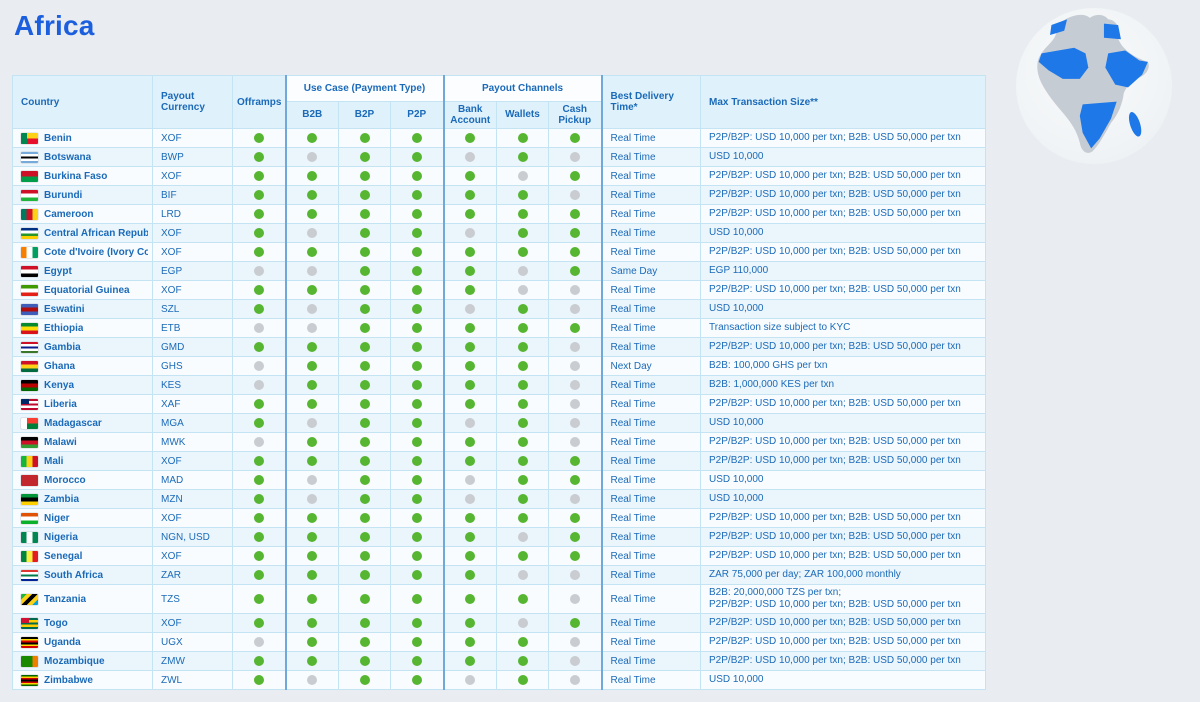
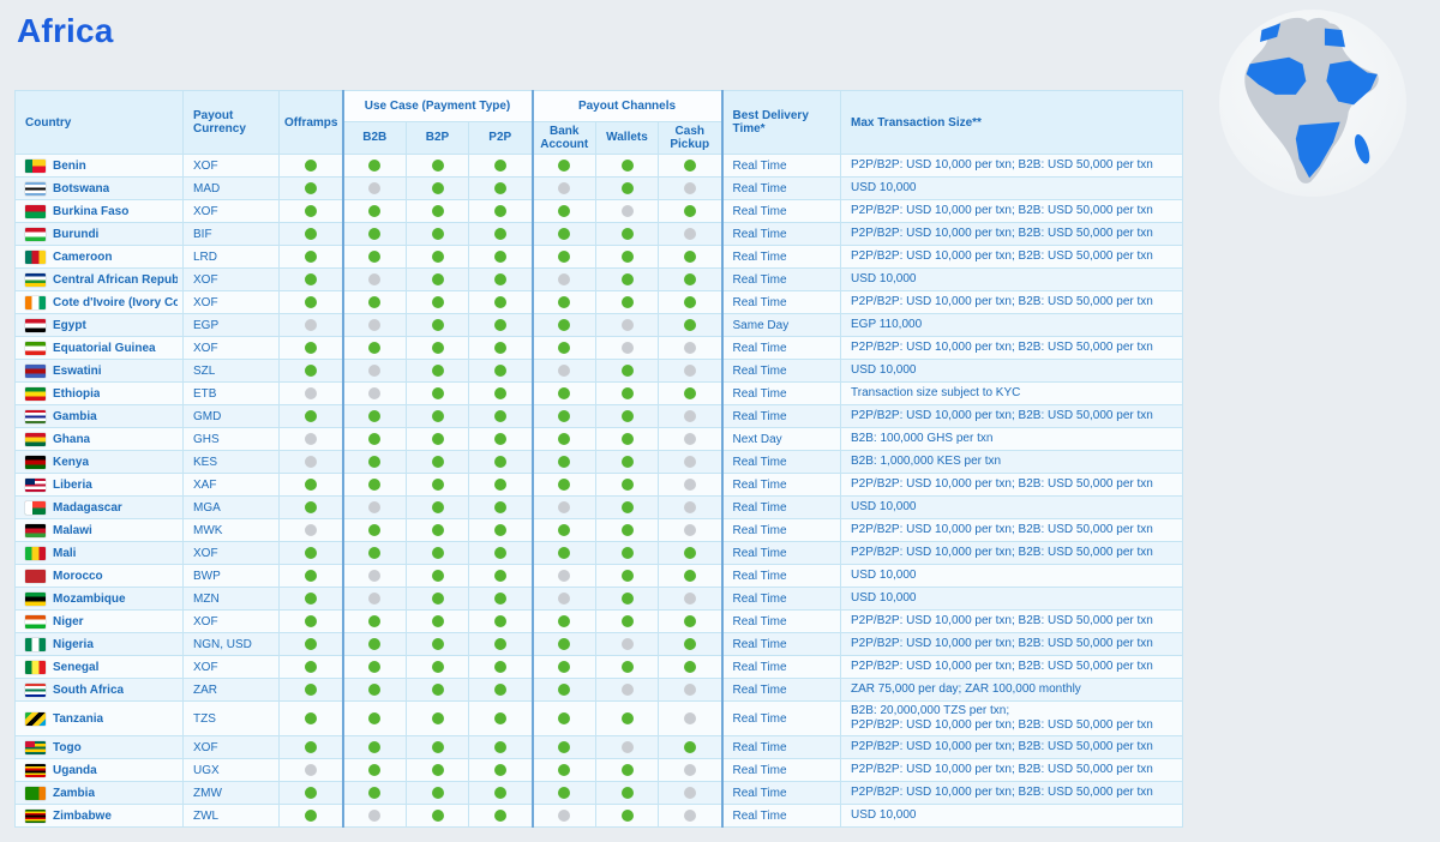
  Africa
  Country	Payout Currency	Offramps	Use Case (Payment Type)	Payout Channels	Best Delivery Time*	Max Transaction Size**
  B2B	B2P	P2P	Bank Account	Wallets	Cash Pickup
  Benin	XOF								Real Time	P2P/B2P: USD 10,000 per txn; B2B: USD 50,000 per txn
- Botswana	BWP								Real Time	USD 10,000
+ Botswana	MAD								Real Time	USD 10,000
  Burkina Faso	XOF								Real Time	P2P/B2P: USD 10,000 per txn; B2B: USD 50,000 per txn
  Burundi	BIF								Real Time	P2P/B2P: USD 10,000 per txn; B2B: USD 50,000 per txn
  Cameroon	LRD								Real Time	P2P/B2P: USD 10,000 per txn; B2B: USD 50,000 per txn
  Central African Repub	XOF								Real Time	USD 10,000
  Cote d'Ivoire (Ivory Co	XOF								Real Time	P2P/B2P: USD 10,000 per txn; B2B: USD 50,000 per txn
  Egypt	EGP								Same Day	EGP 110,000
  Equatorial Guinea	XOF								Real Time	P2P/B2P: USD 10,000 per txn; B2B: USD 50,000 per txn
  Eswatini	SZL								Real Time	USD 10,000
  Ethiopia	ETB								Real Time	Transaction size subject to KYC
  Gambia	GMD								Real Time	P2P/B2P: USD 10,000 per txn; B2B: USD 50,000 per txn
  Ghana	GHS								Next Day	B2B: 100,000 GHS per txn
  Kenya	KES								Real Time	B2B: 1,000,000 KES per txn
  Liberia	XAF								Real Time	P2P/B2P: USD 10,000 per txn; B2B: USD 50,000 per txn
  Madagascar	MGA								Real Time	USD 10,000
  Malawi	MWK								Real Time	P2P/B2P: USD 10,000 per txn; B2B: USD 50,000 per txn
  Mali	XOF								Real Time	P2P/B2P: USD 10,000 per txn; B2B: USD 50,000 per txn
- Morocco	MAD								Real Time	USD 10,000
+ Morocco	BWP								Real Time	USD 10,000
- Zambia	MZN								Real Time	USD 10,000
+ Mozambique	MZN								Real Time	USD 10,000
  Niger	XOF								Real Time	P2P/B2P: USD 10,000 per txn; B2B: USD 50,000 per txn
  Nigeria	NGN, USD								Real Time	P2P/B2P: USD 10,000 per txn; B2B: USD 50,000 per txn
  Senegal	XOF								Real Time	P2P/B2P: USD 10,000 per txn; B2B: USD 50,000 per txn
  South Africa	ZAR								Real Time	ZAR 75,000 per day; ZAR 100,000 monthly
  Tanzania	TZS								Real Time	B2B: 20,000,000 TZS per txn; P2P/B2P: USD 10,000 per txn; B2B: USD 50,000 per txn
  Togo	XOF								Real Time	P2P/B2P: USD 10,000 per txn; B2B: USD 50,000 per txn
  Uganda	UGX								Real Time	P2P/B2P: USD 10,000 per txn; B2B: USD 50,000 per txn
- Mozambique	ZMW								Real Time	P2P/B2P: USD 10,000 per txn; B2B: USD 50,000 per txn
+ Zambia	ZMW								Real Time	P2P/B2P: USD 10,000 per txn; B2B: USD 50,000 per txn
  Zimbabwe	ZWL								Real Time	USD 10,000
